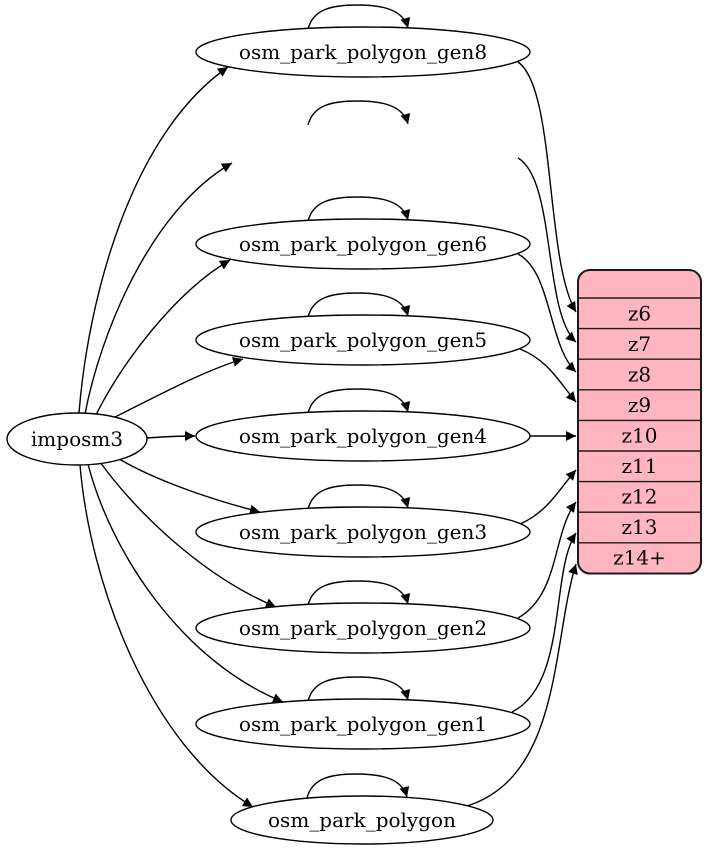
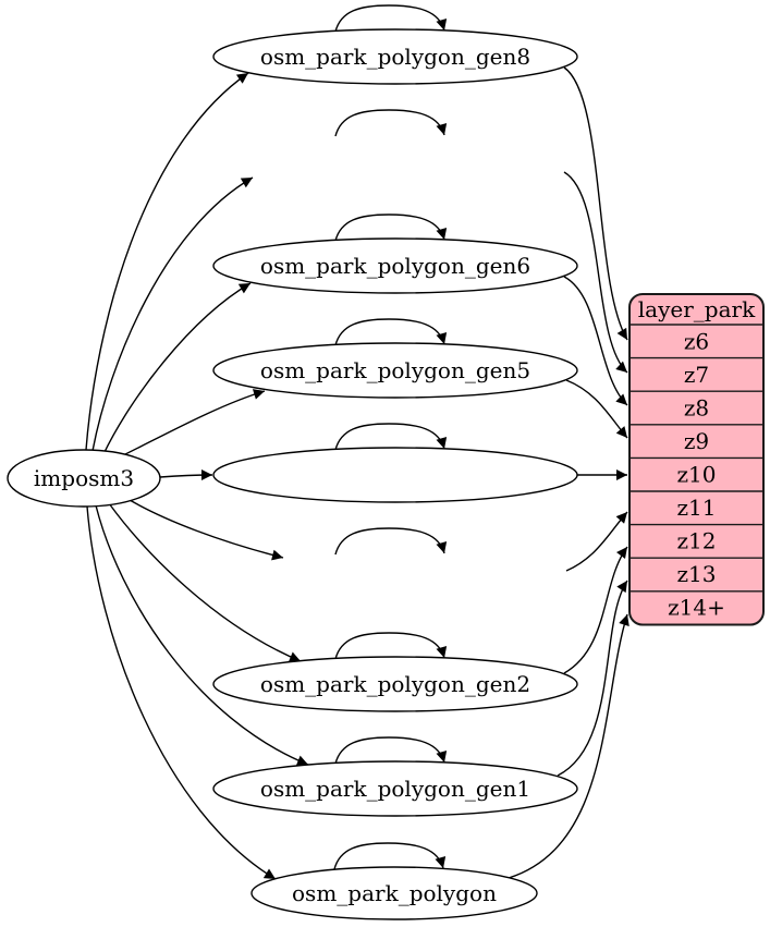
  imposm3
  osm_park_polygon_gen8
  osm_park_polygon_gen6
  osm_park_polygon_gen5
- osm_park_polygon_gen4
- osm_park_polygon_gen3
  osm_park_polygon_gen2
  osm_park_polygon_gen1
  osm_park_polygon
+ layer_park
  z6
  z7
  z8
  z9
  z10
  z11
  z12
  z13
  z14+
